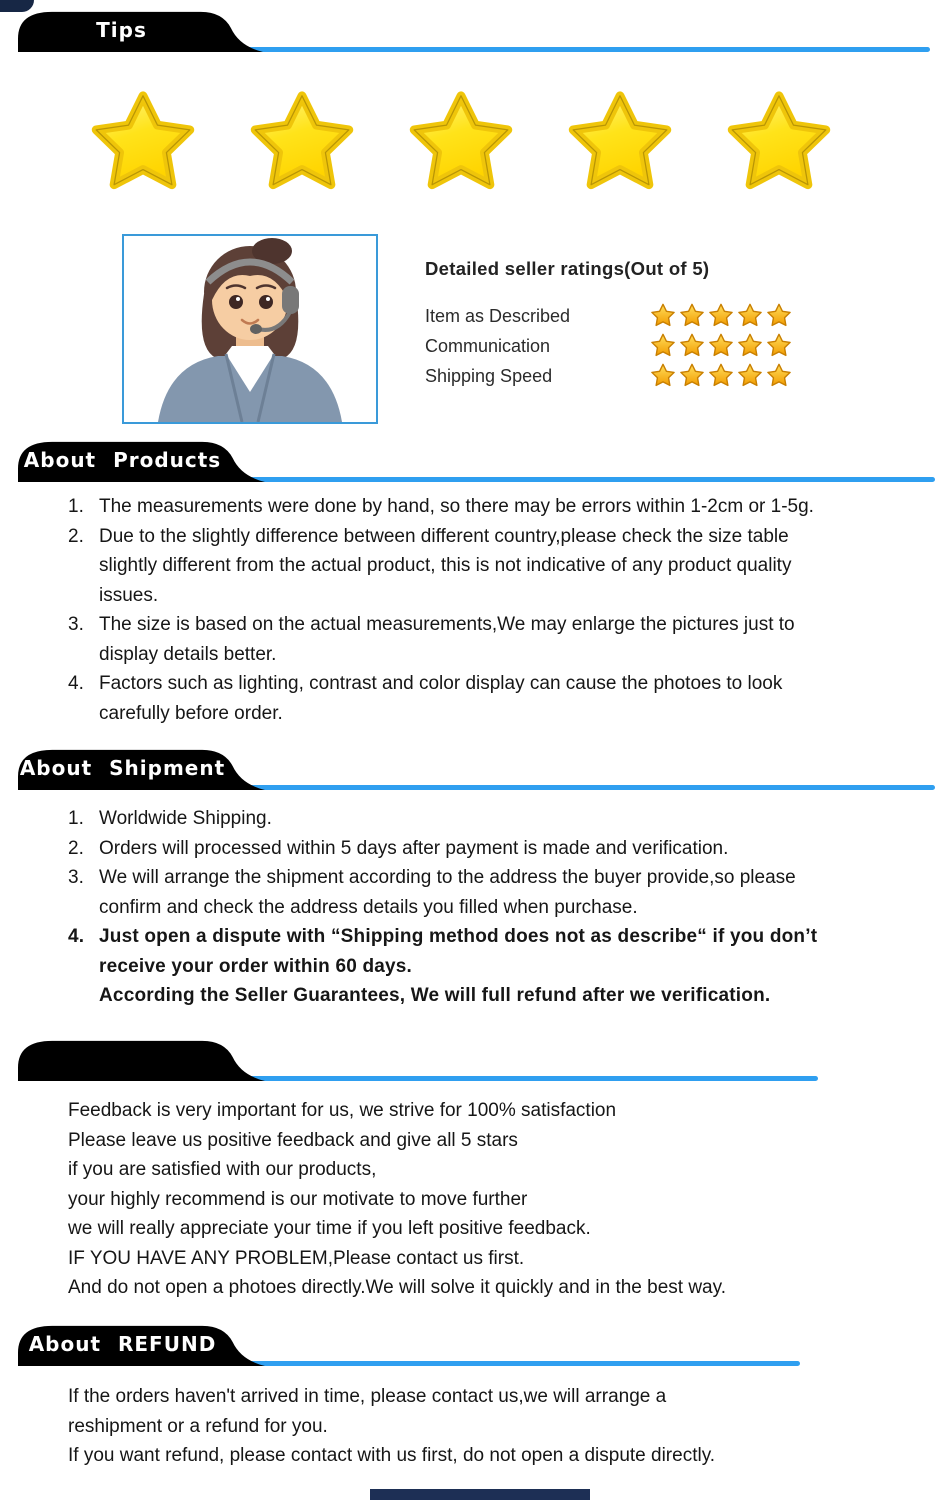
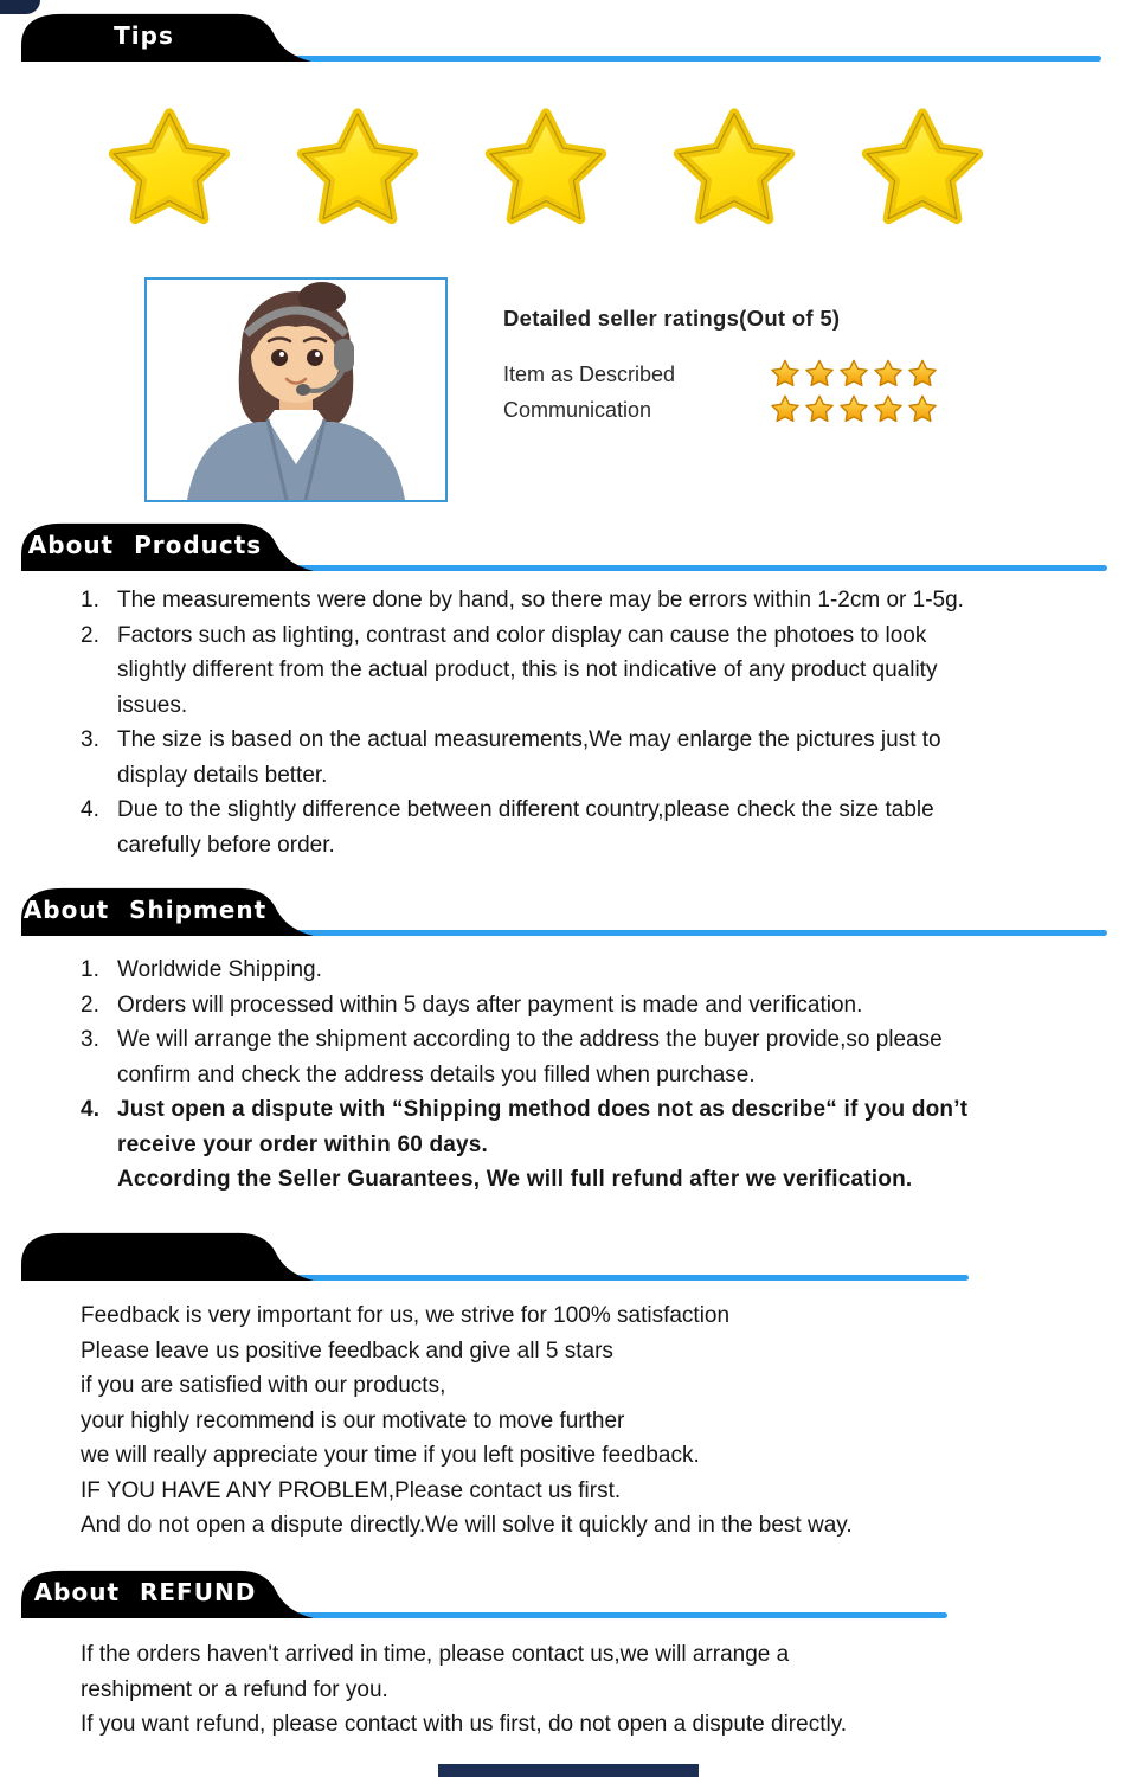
  Tips
  Detailed seller ratings(Out of 5)
  Item as Described
  Communication
- Shipping Speed
  About Products
  1.
  The measurements were done by hand, so there may be errors within 1-2cm or 1-5g.
  2.
- Due to the slightly difference between different country,please check the size table
+ Factors such as lighting, contrast and color display can cause the photoes to look
  slightly different from the actual product, this is not indicative of any product quality
  issues.
  3.
  The size is based on the actual measurements,We may enlarge the pictures just to
  display details better.
  4.
- Factors such as lighting, contrast and color display can cause the photoes to look
+ Due to the slightly difference between different country,please check the size table
  carefully before order.
  About Shipment
  1.
  Worldwide Shipping.
  2.
  Orders will processed within 5 days after payment is made and verification.
  3.
  We will arrange the shipment according to the address the buyer provide,so please
  confirm and check the address details you filled when purchase.
  4.
  Just open a dispute with “Shipping method does not as describe“ if you don’t
  receive your order within 60 days.
  According the Seller Guarantees, We will full refund after we verification.
  Feedback is very important for us, we strive for 100% satisfaction
  Please leave us positive feedback and give all 5 stars
  if you are satisfied with our products,
  your highly recommend is our motivate to move further
  we will really appreciate your time if you left positive feedback.
  IF YOU HAVE ANY PROBLEM,Please contact us first.
- And do not open a photoes directly.We will solve it quickly and in the best way.
+ And do not open a dispute directly.We will solve it quickly and in the best way.
  About REFUND
  If the orders haven't arrived in time, please contact us,we will arrange a
  reshipment or a refund for you.
  If you want refund, please contact with us first, do not open a dispute directly.
